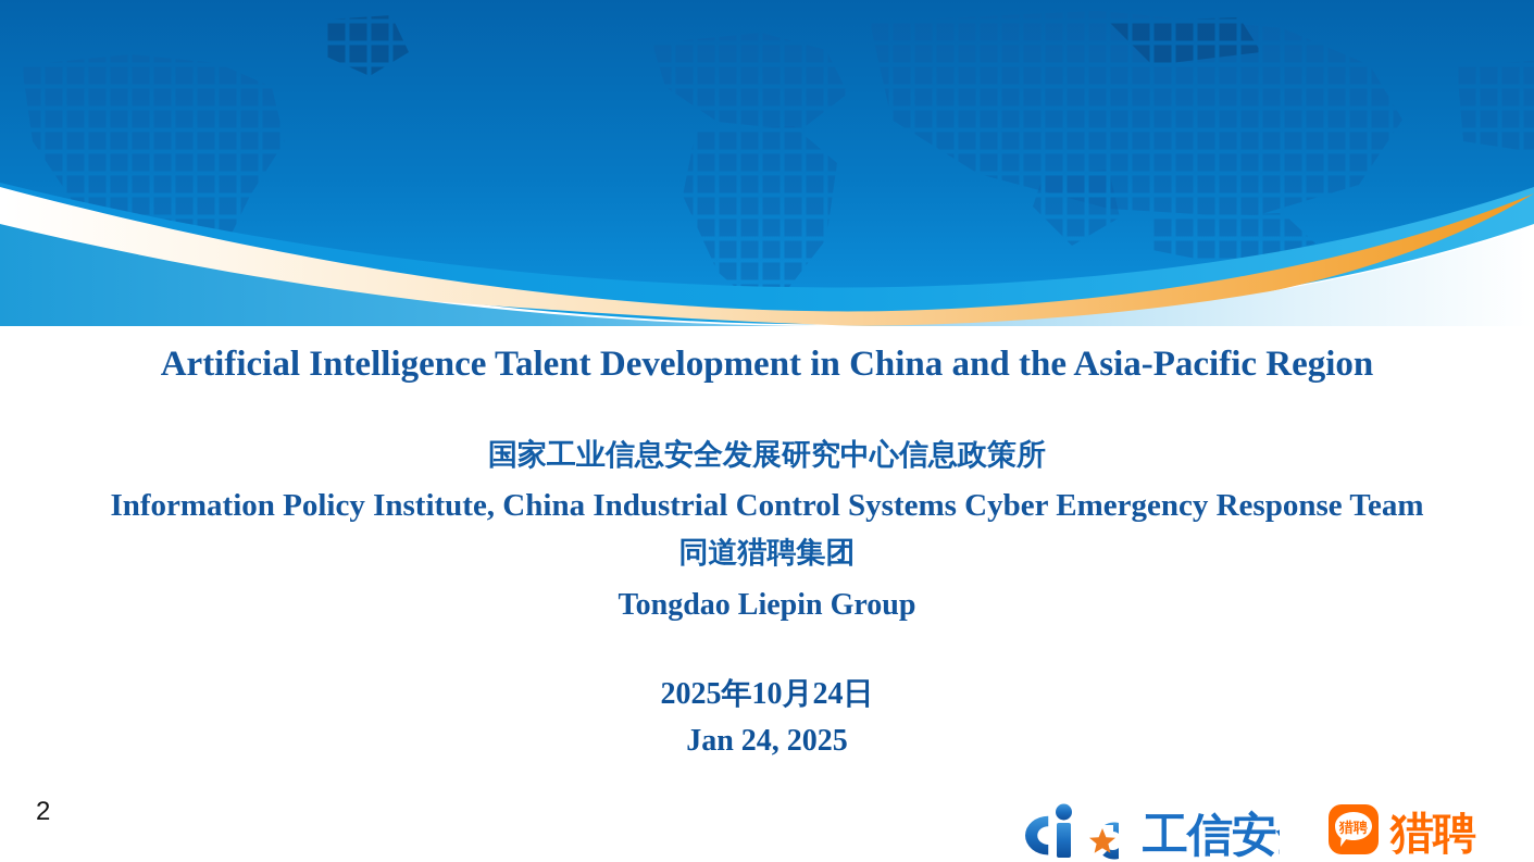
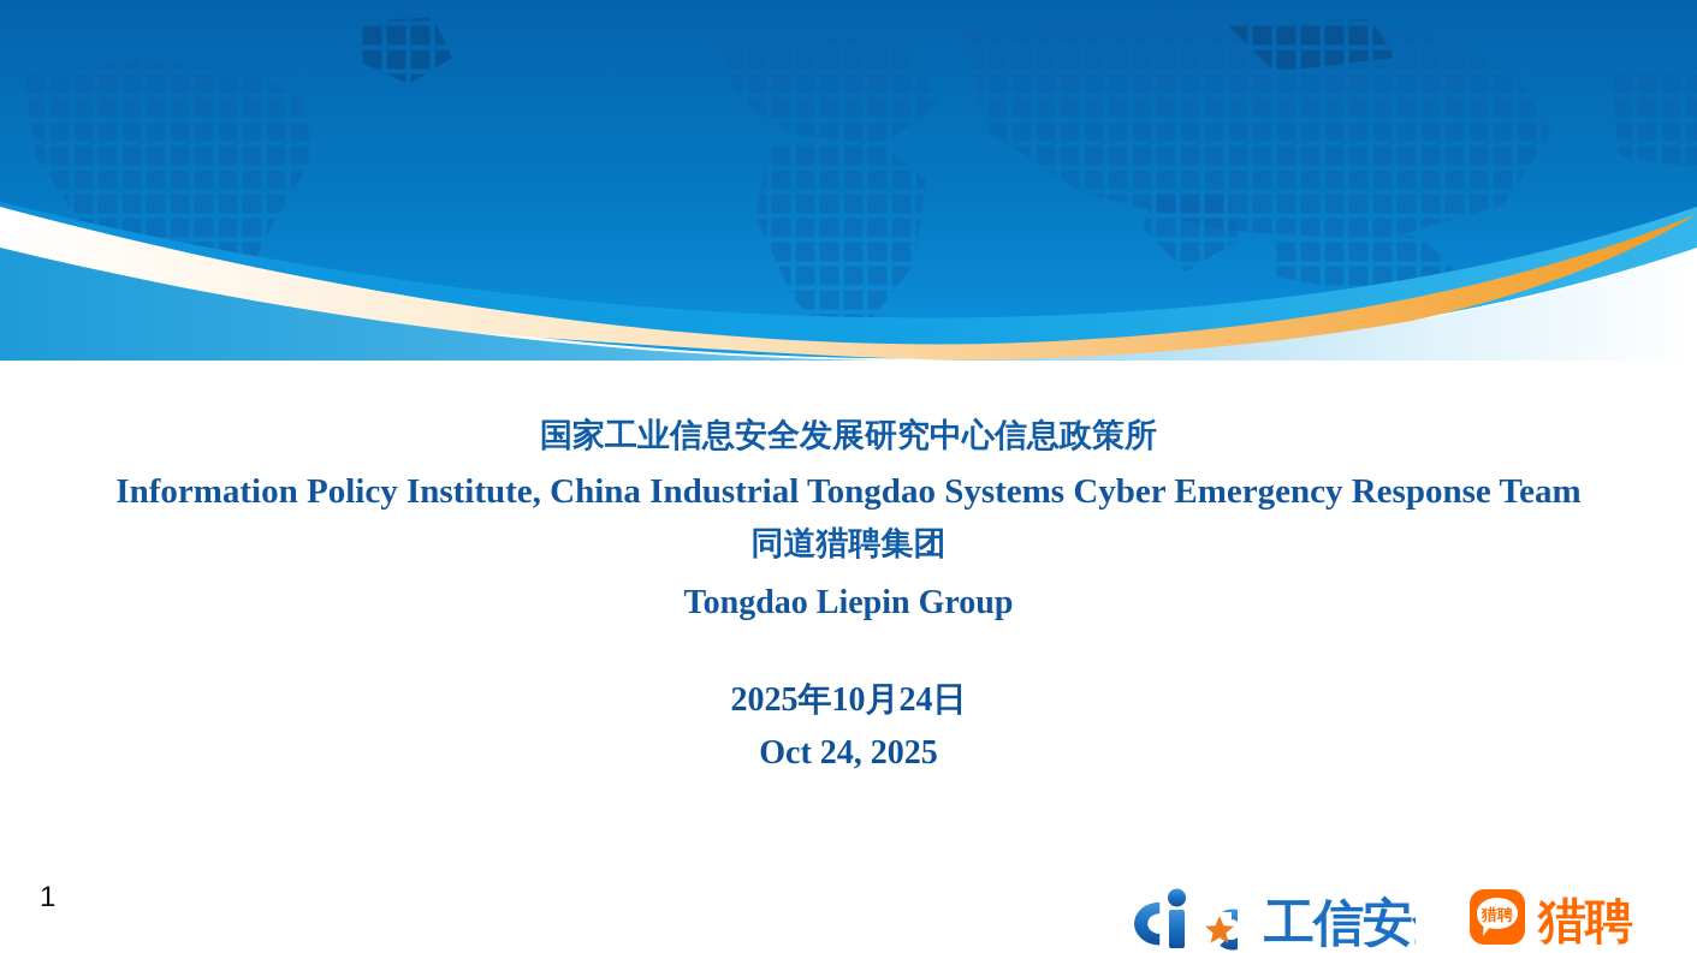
- Artificial Intelligence Talent Development in China and the Asia-Pacific Region
  国家工业信息安全发展研究中心信息政策所
- Information Policy Institute, China Industrial Control Systems Cyber Emergency Response Team
+ Information Policy Institute, China Industrial Tongdao Systems Cyber Emergency Response Team
  同道猎聘集团
  Tongdao Liepin Group
  2025年10月24日
- Jan 24, 2025
+ Oct 24, 2025
- 2
+ 1
  工信安
  猎聘
  猎聘
